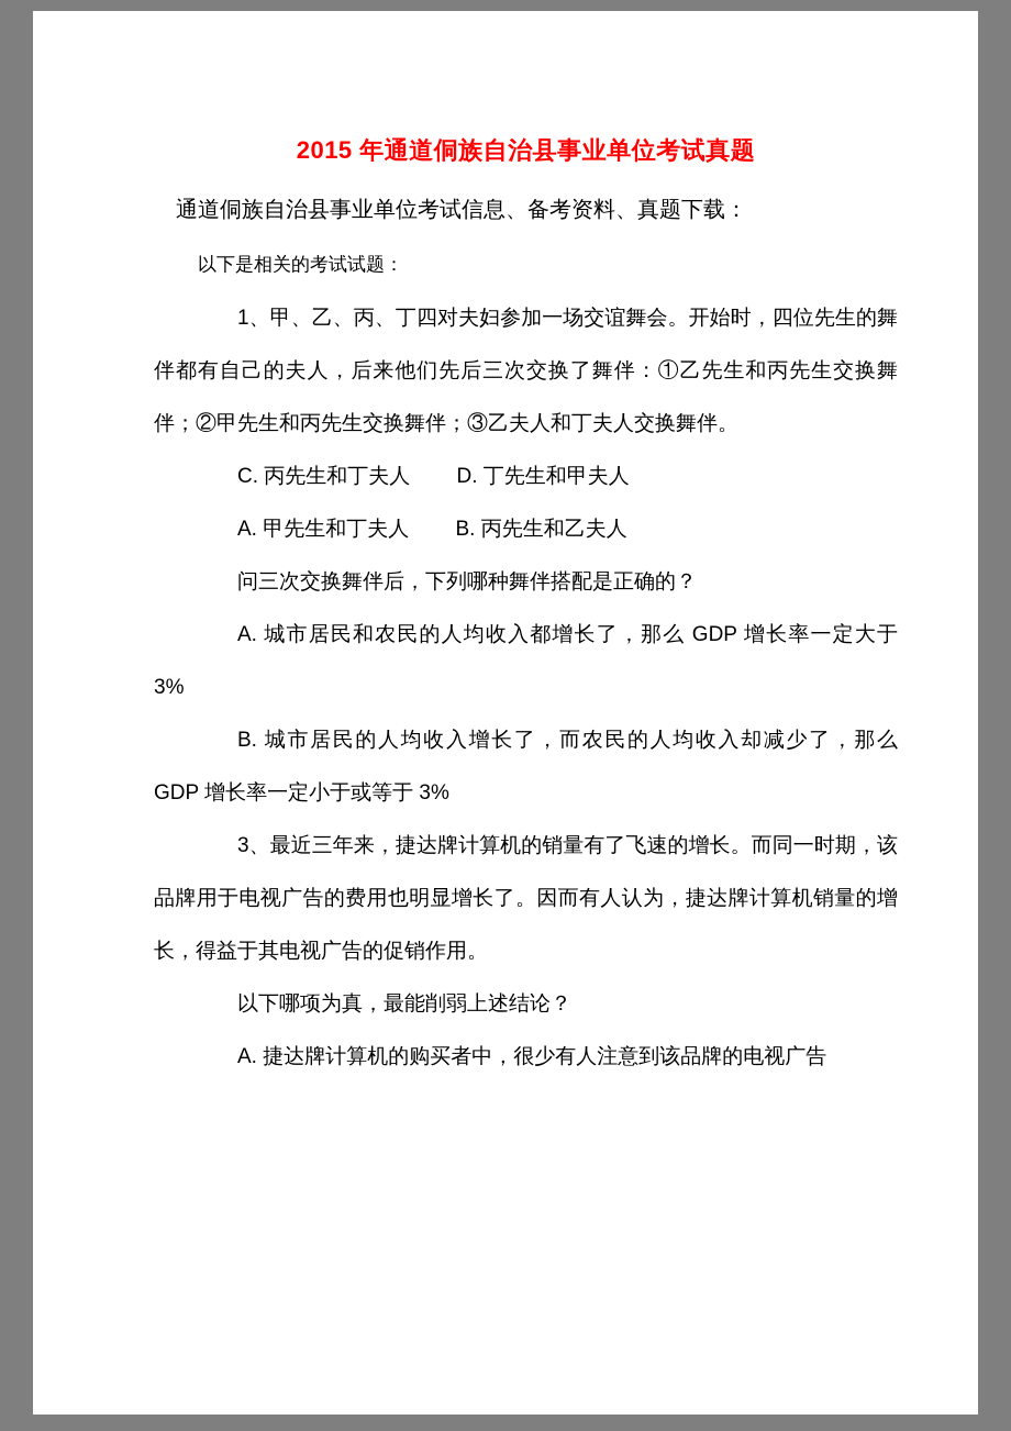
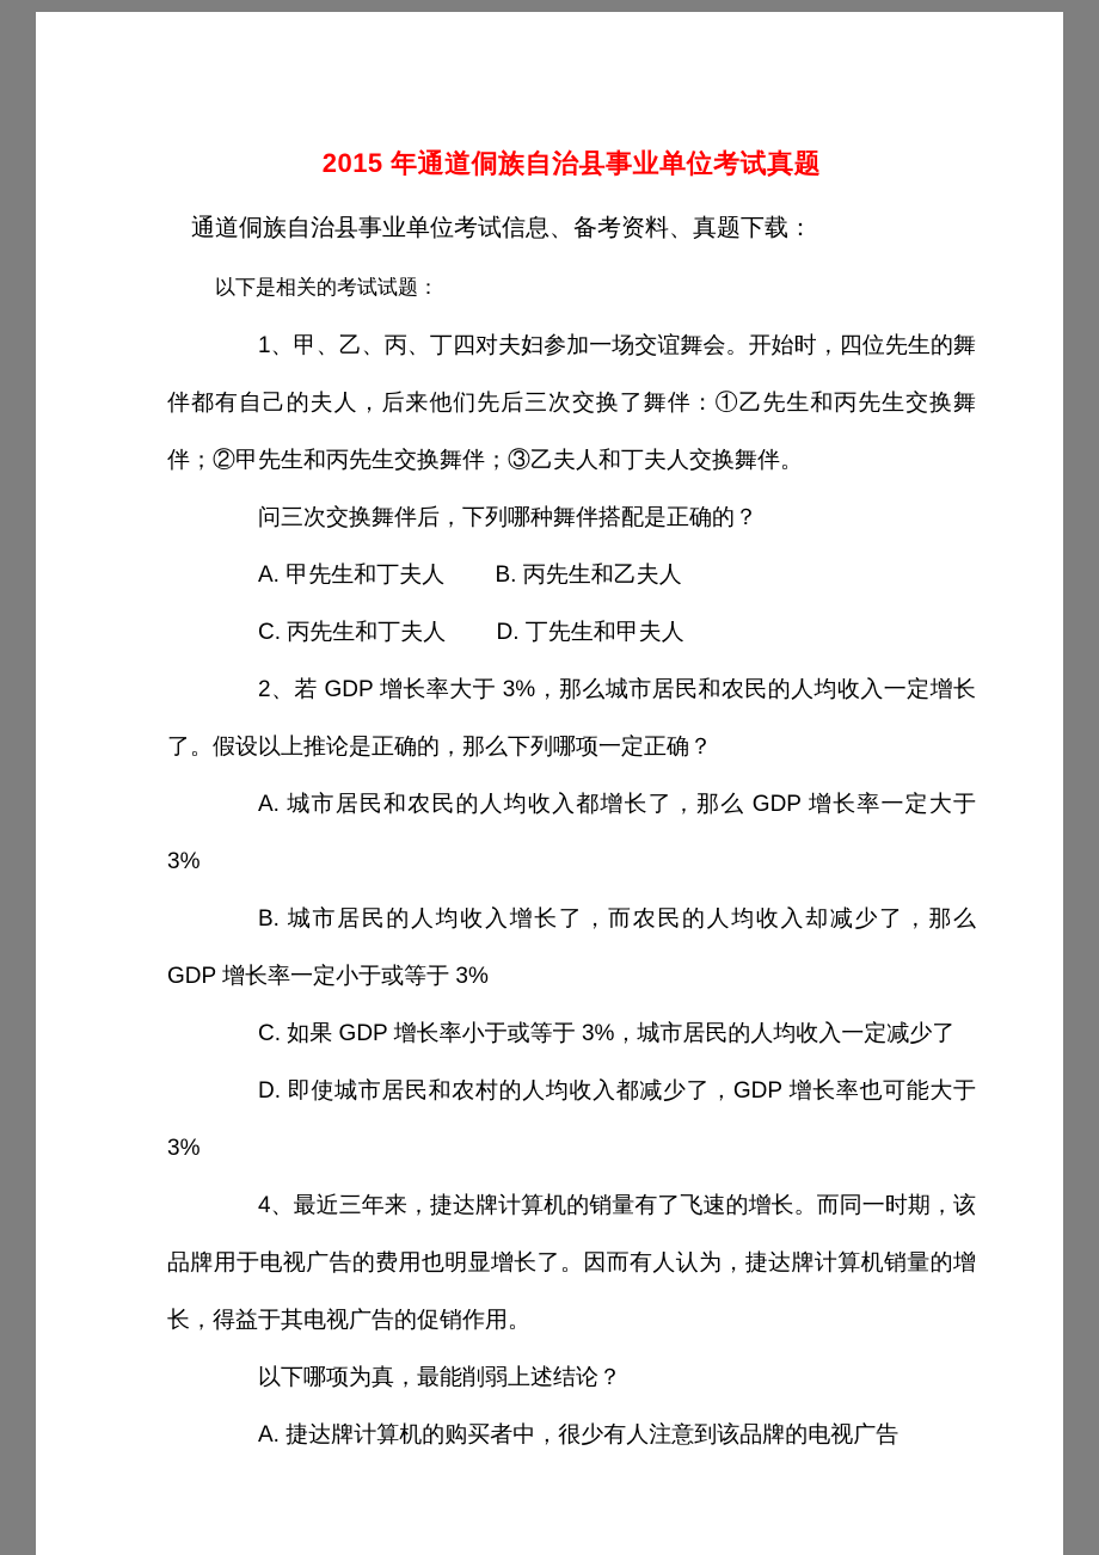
  2015 年通道侗族自治县事业单位考试真题
  通道侗族自治县事业单位考试信息、备考资料、真题下载：
  以下是相关的考试试题：
  1、甲、乙、丙、丁四对夫妇参加一场交谊舞会。开始时，四位先生的舞伴都有自己的夫人，后来他们先后三次交换了舞伴：①乙先生和丙先生交换舞伴；②甲先生和丙先生交换舞伴；③乙夫人和丁夫人交换舞伴。
- C. 丙先生和丁夫人 D. 丁先生和甲夫人
+ 问三次交换舞伴后，下列哪种舞伴搭配是正确的？
  A. 甲先生和丁夫人 B. 丙先生和乙夫人
- 问三次交换舞伴后，下列哪种舞伴搭配是正确的？
+ C. 丙先生和丁夫人 D. 丁先生和甲夫人
+ 2、若 GDP 增长率大于 3%，那么城市居民和农民的人均收入一定增长了。假设以上推论是正确的，那么下列哪项一定正确？
  A. 城市居民和农民的人均收入都增长了，那么 GDP 增长率一定大于 3%
  B. 城市居民的人均收入增长了，而农民的人均收入却减少了，那么 GDP 增长率一定小于或等于 3%
+ C. 如果 GDP 增长率小于或等于 3%，城市居民的人均收入一定减少了
+ D. 即使城市居民和农村的人均收入都减少了，GDP 增长率也可能大于 3%
- 3、最近三年来，捷达牌计算机的销量有了飞速的增长。而同一时期，该品牌用于电视广告的费用也明显增长了。因而有人认为，捷达牌计算机销量的增长，得益于其电视广告的促销作用。
+ 4、最近三年来，捷达牌计算机的销量有了飞速的增长。而同一时期，该品牌用于电视广告的费用也明显增长了。因而有人认为，捷达牌计算机销量的增长，得益于其电视广告的促销作用。
  以下哪项为真，最能削弱上述结论？
  A. 捷达牌计算机的购买者中，很少有人注意到该品牌的电视广告
